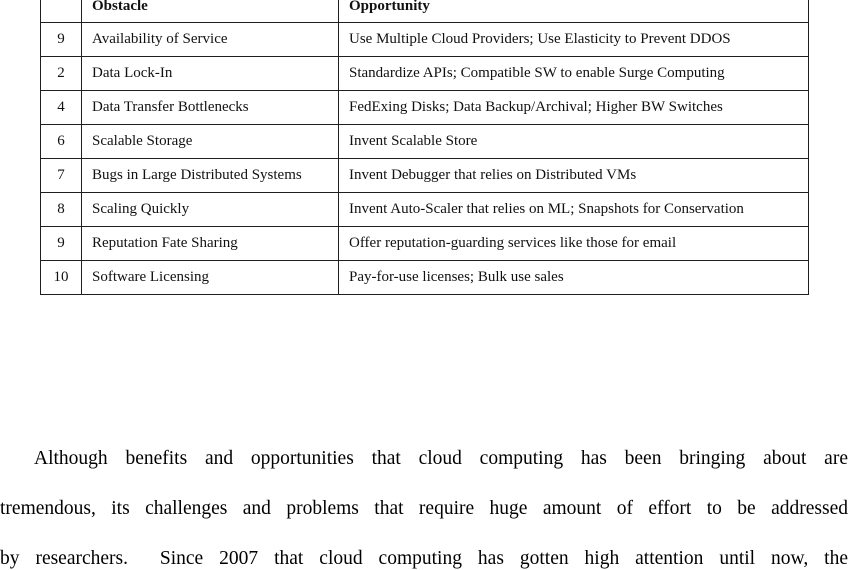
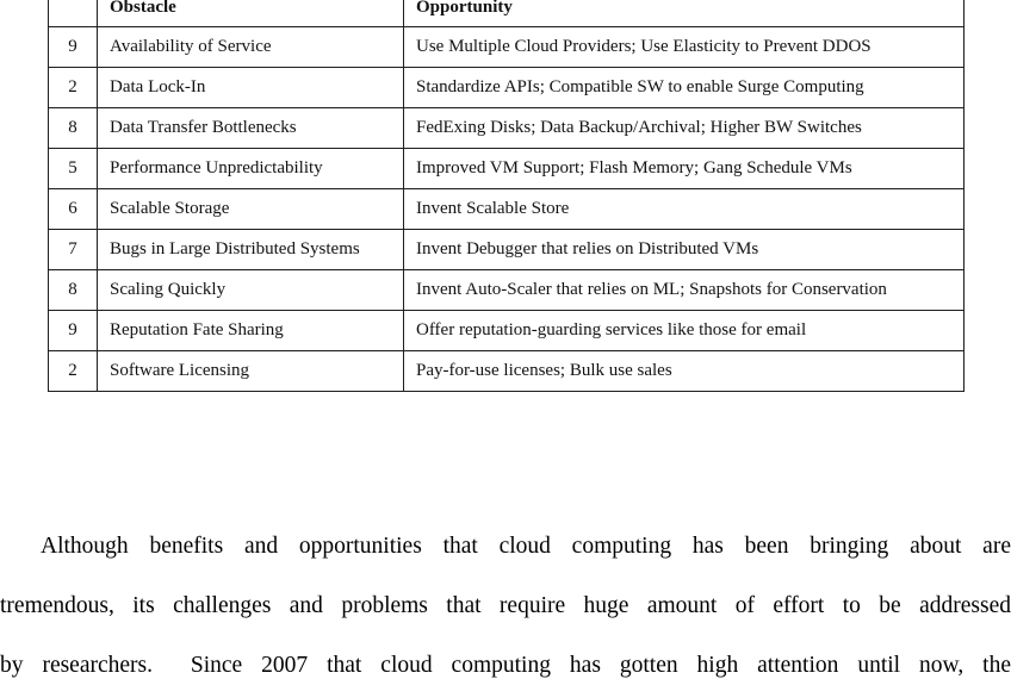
  	Obstacle	Opportunity
  9	Availability of Service	Use Multiple Cloud Providers; Use Elasticity to Prevent DDOS
  2	Data Lock-In	Standardize APIs; Compatible SW to enable Surge Computing
- 4	Data Transfer Bottlenecks	FedExing Disks; Data Backup/Archival; Higher BW Switches
+ 8	Data Transfer Bottlenecks	FedExing Disks; Data Backup/Archival; Higher BW Switches
+ 5	Performance Unpredictability	Improved VM Support; Flash Memory; Gang Schedule VMs
  6	Scalable Storage	Invent Scalable Store
  7	Bugs in Large Distributed Systems	Invent Debugger that relies on Distributed VMs
  8	Scaling Quickly	Invent Auto-Scaler that relies on ML; Snapshots for Conservation
  9	Reputation Fate Sharing	Offer reputation-guarding services like those for email
- 10	Software Licensing	Pay-for-use licenses; Bulk use sales
+ 2	Software Licensing	Pay-for-use licenses; Bulk use sales
  Although benefits and opportunities that cloud computing has been bringing about are
  tremendous, its challenges and problems that require huge amount of effort to be addressed
  by researchers. Since 2007 that cloud computing has gotten high attention until now, the
